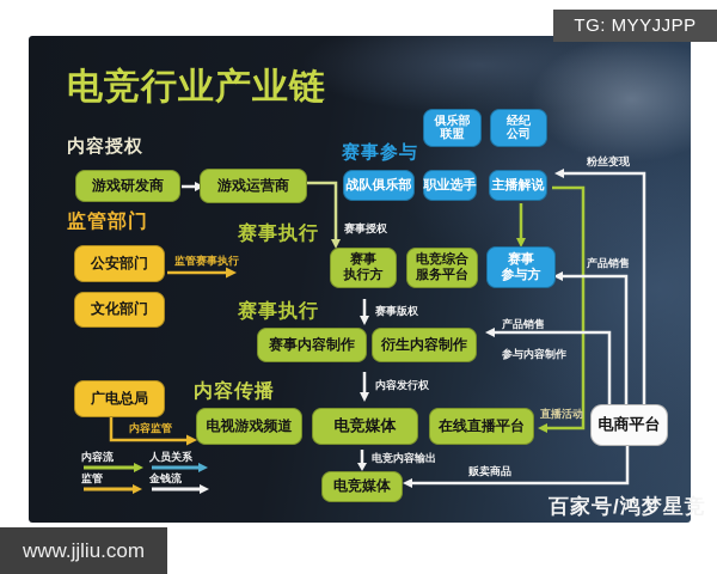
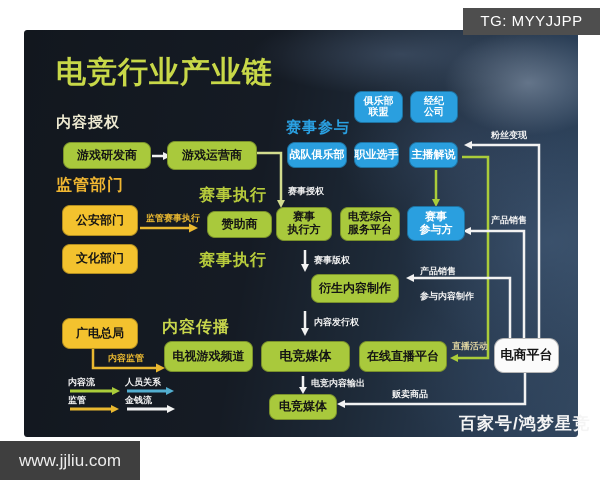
  TG: MYYJJPP
  www.jjliu.com
  百家号/鸿梦星竞
  电竞行业产业链
  内容授权
  监管部门
  赛事执行
  赛事参与
  赛事执行
  内容传播
  游戏研发商
  游戏运营商
+ 赞助商
  赛事
  执行方
  电竞综合
  服务平台
- 赛事内容制作
  衍生内容制作
  电视游戏频道
  电竞媒体
  在线直播平台
  电竞媒体
  公安部门
  文化部门
  广电总局
  俱乐部
  联盟
  经纪
  公司
  战队俱乐部
  职业选手
  主播解说
  赛事
  参与方
  电商平台
  赛事授权
  监管赛事执行
  赛事版权
  粉丝变现
  产品销售
  产品销售
  参与内容制作
  内容发行权
  内容监管
  电竞内容输出
  直播活动
  贩卖商品
  内容流
  人员关系
  监管
  金钱流
